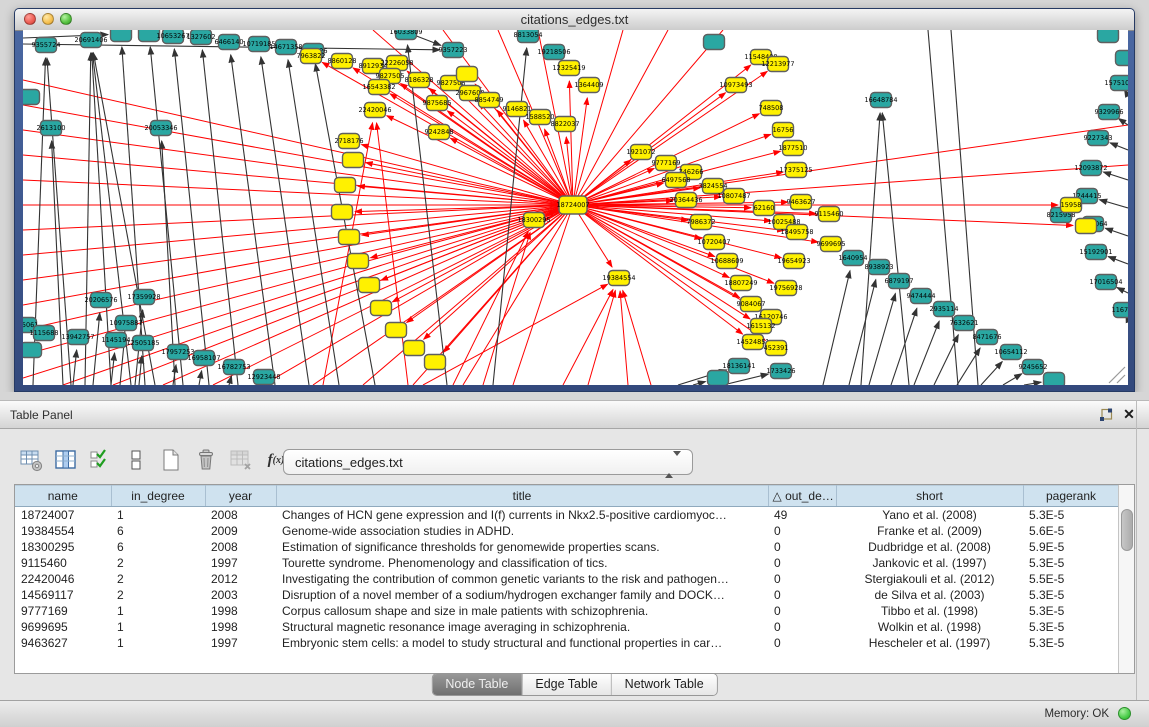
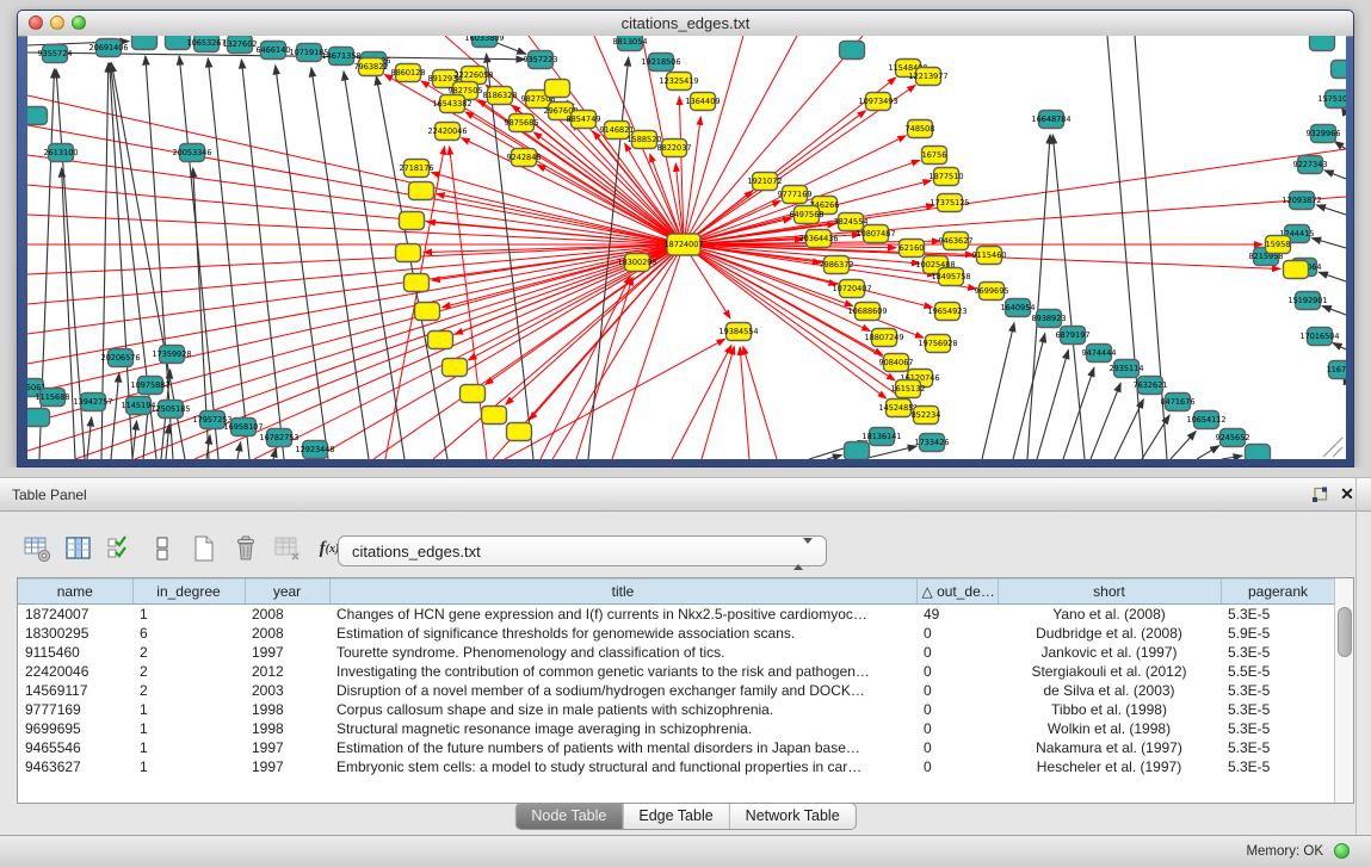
  citations_edges.txt
  9355724
  20691406
  10653267
  1327602
  6466140
  10719185
  14671358
  16033809
  9357223
  8813054
  19218506
  2613100
  20053346
  16648784
  20206576
  17359928
  10975887
  13942757
  1145194
  12505185
  17957253
  16958107
  16782753
  12923448
  1115688
  18136141
  1733426
  1640954
  8938923
  6879197
  9474444
  2935114
  7632621
  8471676
  10654112
  9245652
  157510
  9329966
  9227343
  12093872
  1244415
  8215958
  15192901
  17016504
  7963822
  8860128
  8912934
  22226058
  9827505
  16543382
  8186328
  9827508
  296760
  22420046
  9875685
  8854749
  9146821
  1588520
  8822037
  12325419
  1364409
  9242848
  2718176
  18300295
  1921072
  9777169
  46266
  6497568
  3824554
  17375125
  20364436
  10807487
  62160
  9463627
  7986372
  10025488
  18495758
  9115460
  10720407
  9699695
  10688609
  19654923
  19384554
  18807249
  19756928
  9084067
  16120746
  1615132
  1452485
- 452391
+ 852234
  115484
  12213977
  10973493
  748508
  16756
  1877510
  15958
  18724007
  Table Panel
  ✕
  f
  citations_edges.txt
  name	in_degree	year	title	△ out_de…	short	pagerank
  18724007	1	2008	Changes of HCN gene expression and I(f) currents in Nkx2.5-positive cardiomyoc…	49	Yano et al. (2008)	5.3E-5
- 19384554	6	2009	Genome-wide association studies in ADHD.	0	Franke et al. (2009)	5.6E-5
- 18300295	6	2008	Estimation of significance thresholds for genomewide properties scans.	0	Dudbridge et al. (2008)	5.9E-5
+ 18300295	6	2008	Estimation of significance thresholds for genomewide association scans.	0	Dudbridge et al. (2008)	5.9E-5
  9115460	2	1997	Tourette syndrome. Phenomenology and classification of tics.	0	Jankovic et al. (1997)	5.3E-5
  22420046	2	2012	Investigating the contribution of common genetic variants to the risk and pathogen…	0	Stergiakouli et al. (2012)	5.5E-5
  14569117	2	2003	Disruption of a novel member of a sodium/hydrogen exchanger family and DOCK…	0	de Silva et al. (2003)	5.3E-5
  9777169	1	1998	Corpus callosum shape and size in male patients with schizophrenia.	0	Tibbo et al. (1998)	5.3E-5
  9699695	1	1998	Structural magnetic resonance image averaging in schizophrenia.	0	Wolkin et al. (1998)	5.3E-5
+ 9465546	1	1997	Estimation of the future numbers of patients with mental disorders in Japan base…	0	Nakamura et al. (1997)	5.3E-5
  9463627	1	1997	Embryonic stem cells: a model to study structural and functional properties in car…	0	Hescheler et al. (1997)	5.3E-5
  Node Table
  Edge Table
  Network Table
  Memory: OK
